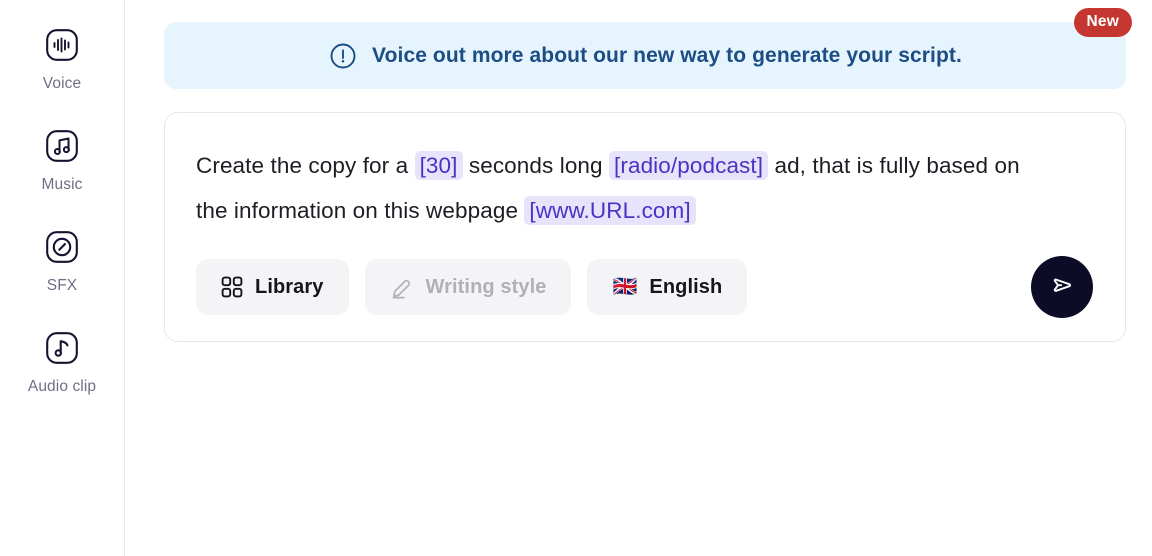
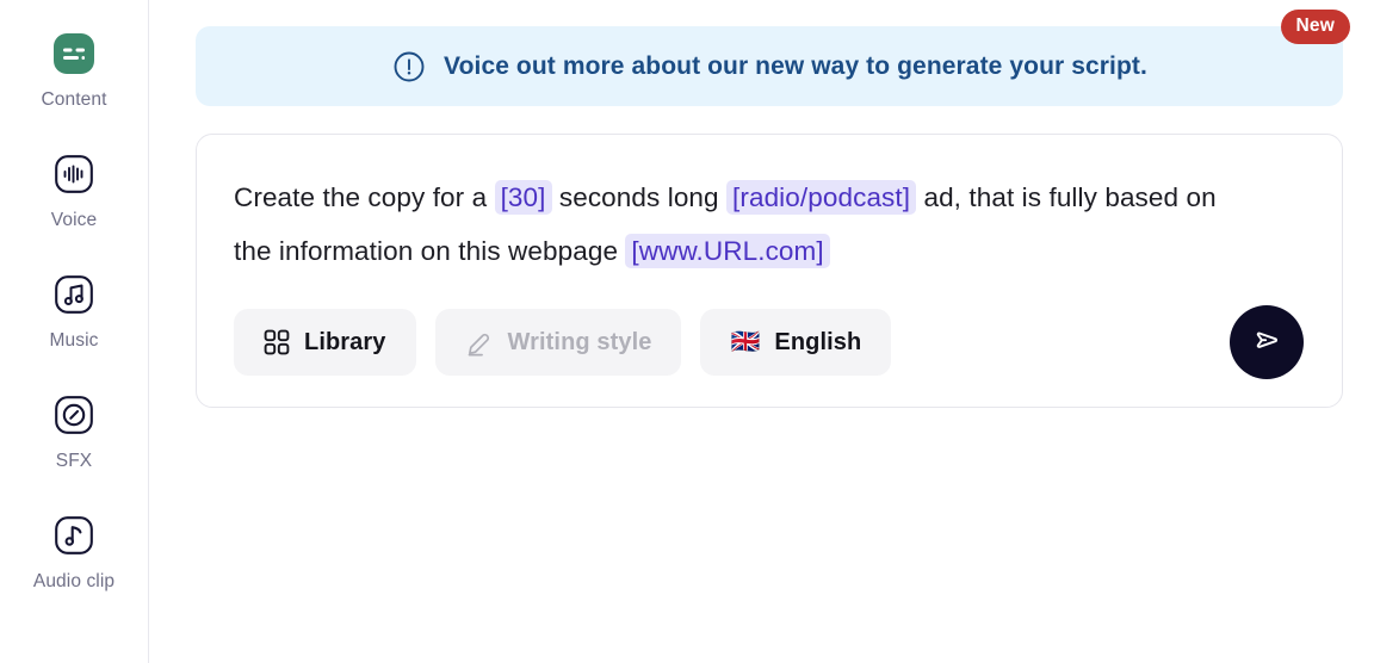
+ Content
  Voice
  Music
  SFX
  Audio clip
  Voice out more about our new way to generate your script.
  New
  Create the copy for a [30] seconds long [radio/podcast] ad, that is fully based on the information on this webpage [www.URL.com]
  Library
  Writing style
  🇬🇧
  English
